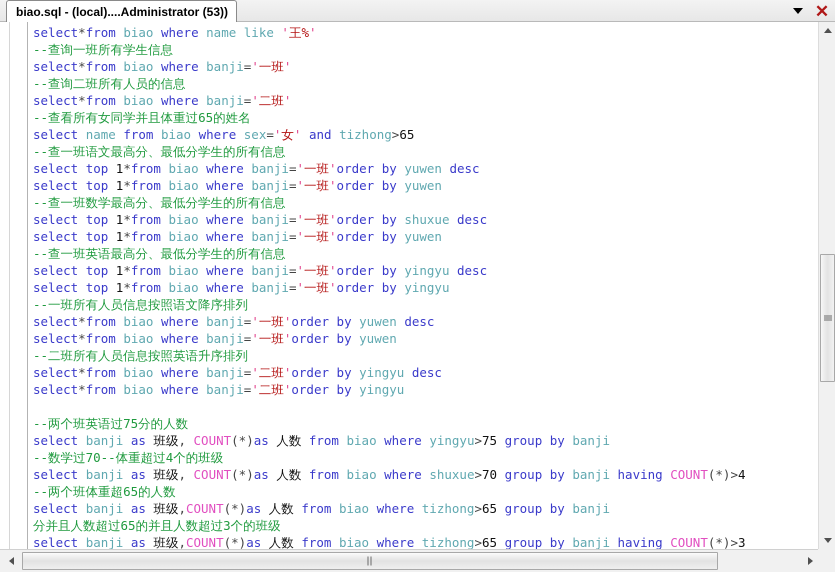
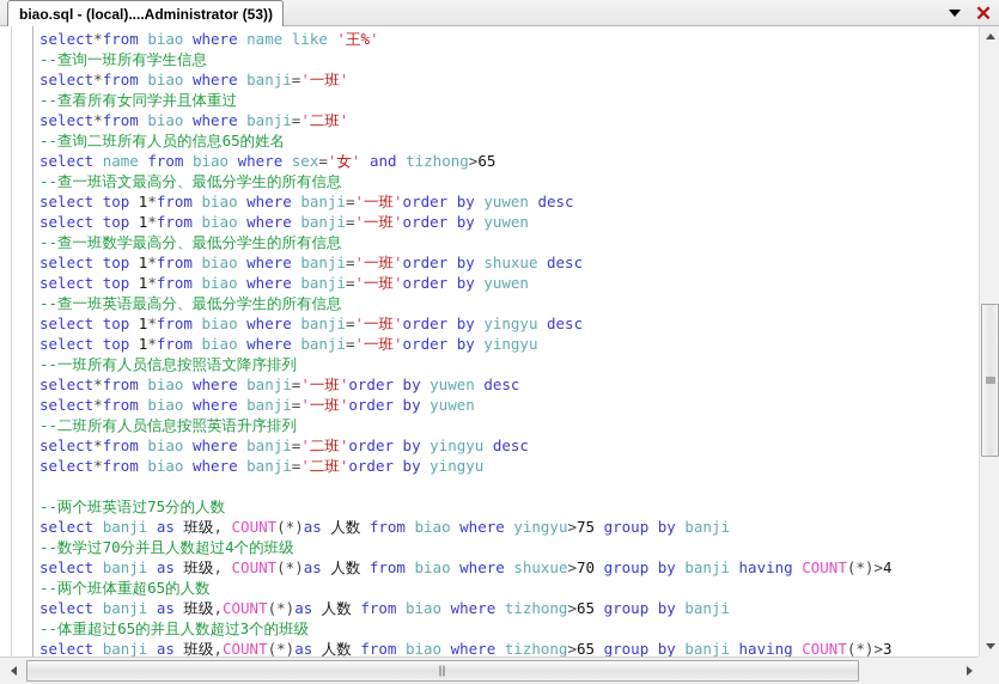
  biao.sql - (local)....Administrator (53))
  ✕
  select*from biao where name like '王%'
  --查询一班所有学生信息
  select*from biao where banji='一班'
- --查询二班所有人员的信息
+ --查看所有女同学并且体重过
  select*from biao where banji='二班'
- --查看所有女同学并且体重过65的姓名
+ --查询二班所有人员的信息65的姓名
  select name from biao where sex='女' and tizhong>65
  --查一班语文最高分、最低分学生的所有信息
  select top 1*from biao where banji='一班'order by yuwen desc
  select top 1*from biao where banji='一班'order by yuwen
  --查一班数学最高分、最低分学生的所有信息
  select top 1*from biao where banji='一班'order by shuxue desc
  select top 1*from biao where banji='一班'order by yuwen
  --查一班英语最高分、最低分学生的所有信息
  select top 1*from biao where banji='一班'order by yingyu desc
  select top 1*from biao where banji='一班'order by yingyu
  --一班所有人员信息按照语文降序排列
  select*from biao where banji='一班'order by yuwen desc
  select*from biao where banji='一班'order by yuwen
  --二班所有人员信息按照英语升序排列
  select*from biao where banji='二班'order by yingyu desc
  select*from biao where banji='二班'order by yingyu
  --两个班英语过75分的人数
  select banji as 班级, COUNT(*)as 人数 from biao where yingyu>75 group by banji
- --数学过70--体重超过4个的班级
+ --数学过70分并且人数超过4个的班级
  select banji as 班级, COUNT(*)as 人数 from biao where shuxue>70 group by banji having COUNT(*)>4
  --两个班体重超65的人数
  select banji as 班级,COUNT(*)as 人数 from biao where tizhong>65 group by banji
- 分并且人数超过65的并且人数超过3个的班级
+ --体重超过65的并且人数超过3个的班级
  select banji as 班级,COUNT(*)as 人数 from biao where tizhong>65 group by banji having COUNT(*)>3
